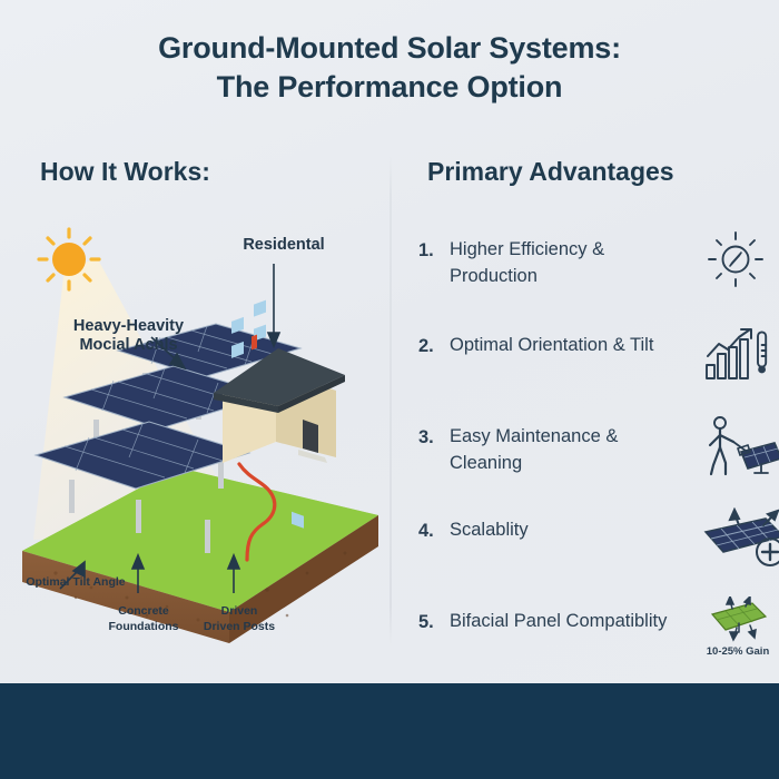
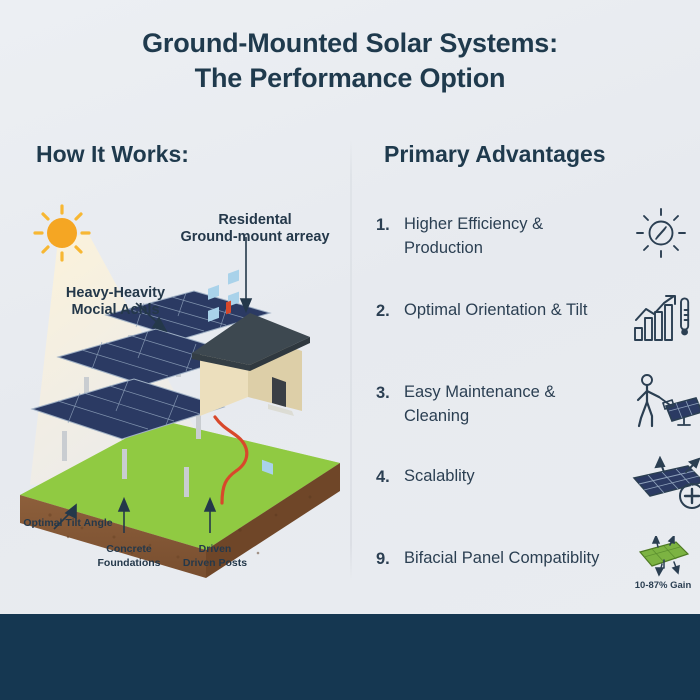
  Ground-Mounted Solar Systems:
  The Performance Option
  How It Works:
  Primary Advantages
  Residental
+ Ground-mount arreay
  Heavy-Heavity
  Mocial Achls
  Optimal Tilt Angle
  Concrete
  Foundations
  Driven
  Driven Posts
  1.
  Higher Efficiency & Production
  2.
  Optimal Orientation & Tilt
  3.
  Easy Maintenance & Cleaning
  4.
  Scalablity
- 5.
+ 9.
  Bifacial Panel Compatiblity
- 10-25% Gain
+ 10-87% Gain
